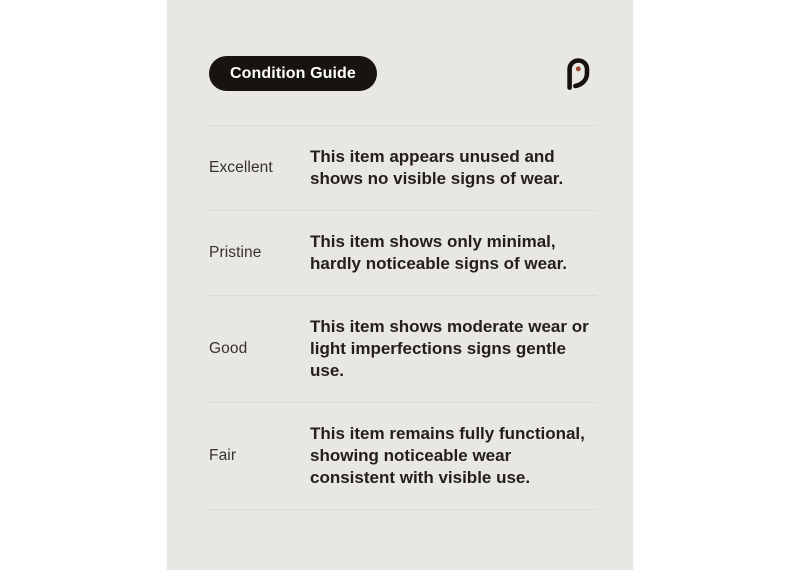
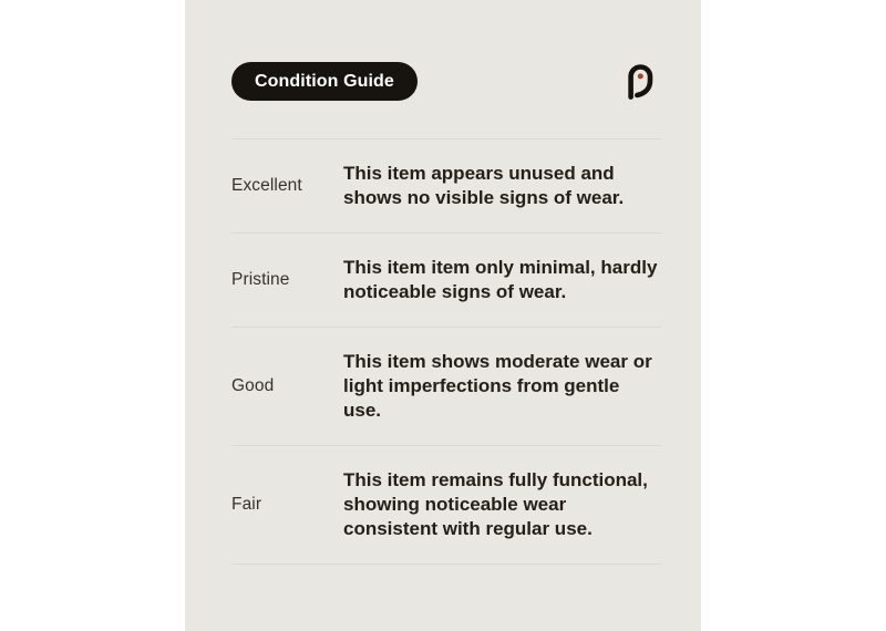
  Condition Guide
  Excellent
  This item appears unused and shows no visible signs of wear.
  Pristine
- This item shows only minimal, hardly noticeable signs of wear.
+ This item item only minimal, hardly noticeable signs of wear.
  Good
- This item shows moderate wear or light imperfections signs gentle use.
+ This item shows moderate wear or light imperfections from gentle use.
  Fair
- This item remains fully functional, showing noticeable wear consistent with visible use.
+ This item remains fully functional, showing noticeable wear consistent with regular use.
